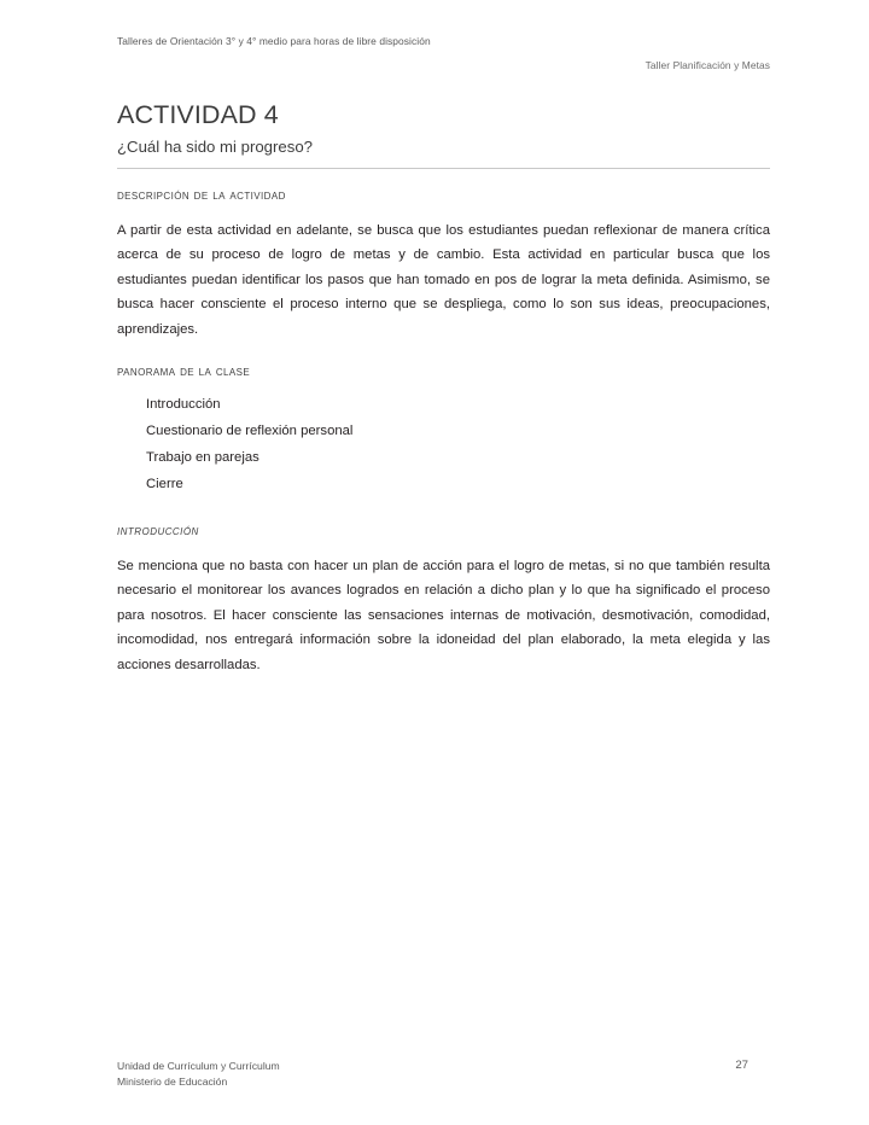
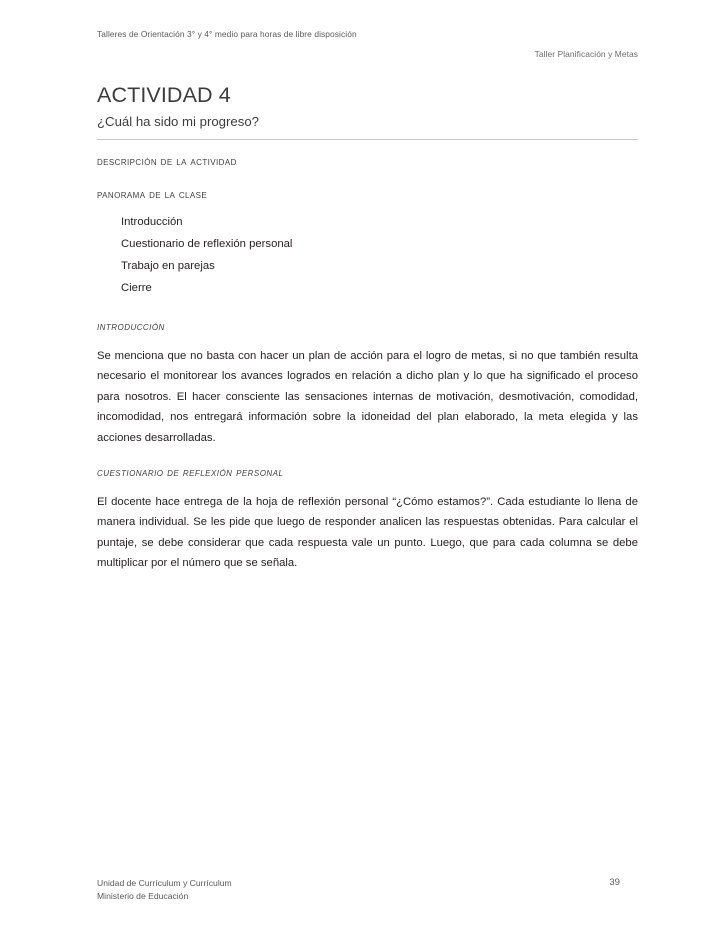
  Talleres de Orientación 3° y 4° medio para horas de libre disposición
  Taller Planificación y Metas
  ACTIVIDAD 4
  ¿Cuál ha sido mi progreso?
  descripción de la actividad
- A partir de esta actividad en adelante, se busca que los estudiantes puedan reflexionar de manera crítica acerca de su proceso de logro de metas y de cambio. Esta actividad en particular busca que los estudiantes puedan identificar los pasos que han tomado en pos de lograr la meta definida. Asimismo, se busca hacer consciente el proceso interno que se despliega, como lo son sus ideas, preocupaciones, aprendizajes.
  panorama de la clase
  Introducción
  Cuestionario de reflexión personal
  Trabajo en parejas
  Cierre
  introducción
  Se menciona que no basta con hacer un plan de acción para el logro de metas, si no que también resulta necesario el monitorear los avances logrados en relación a dicho plan y lo que ha significado el proceso para nosotros. El hacer consciente las sensaciones internas de motivación, desmotivación, comodidad, incomodidad, nos entregará información sobre la idoneidad del plan elaborado, la meta elegida y las acciones desarrolladas.
+ cuestionario de reflexión personal
+ El docente hace entrega de la hoja de reflexión personal “¿Cómo estamos?”. Cada estudiante lo llena de manera individual. Se les pide que luego de responder analicen las respuestas obtenidas. Para calcular el puntaje, se debe considerar que cada respuesta vale un punto. Luego, que para cada columna se debe multiplicar por el número que se señala.
  Unidad de Currículum y Currículum
  Ministerio de Educación
- 27
+ 39
